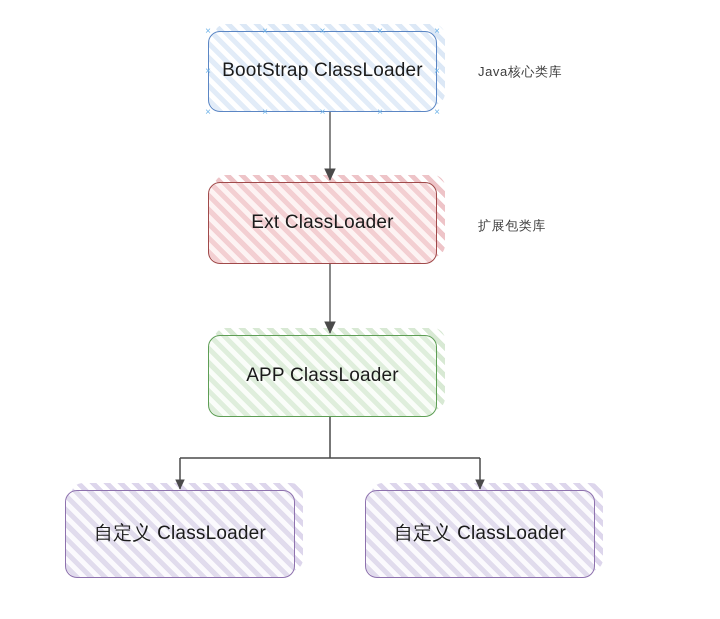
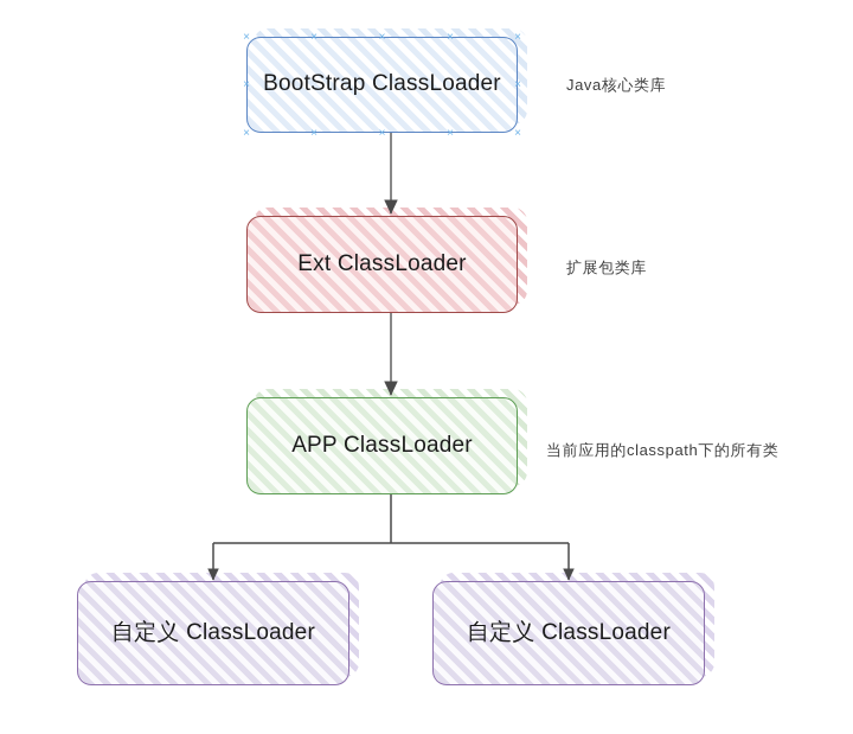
  BootStrap ClassLoader
  Ext ClassLoader
  APP ClassLoader
  自定义 ClassLoader
  自定义 ClassLoader
  Java核心类库
  扩展包类库
+ 当前应用的classpath下的所有类
